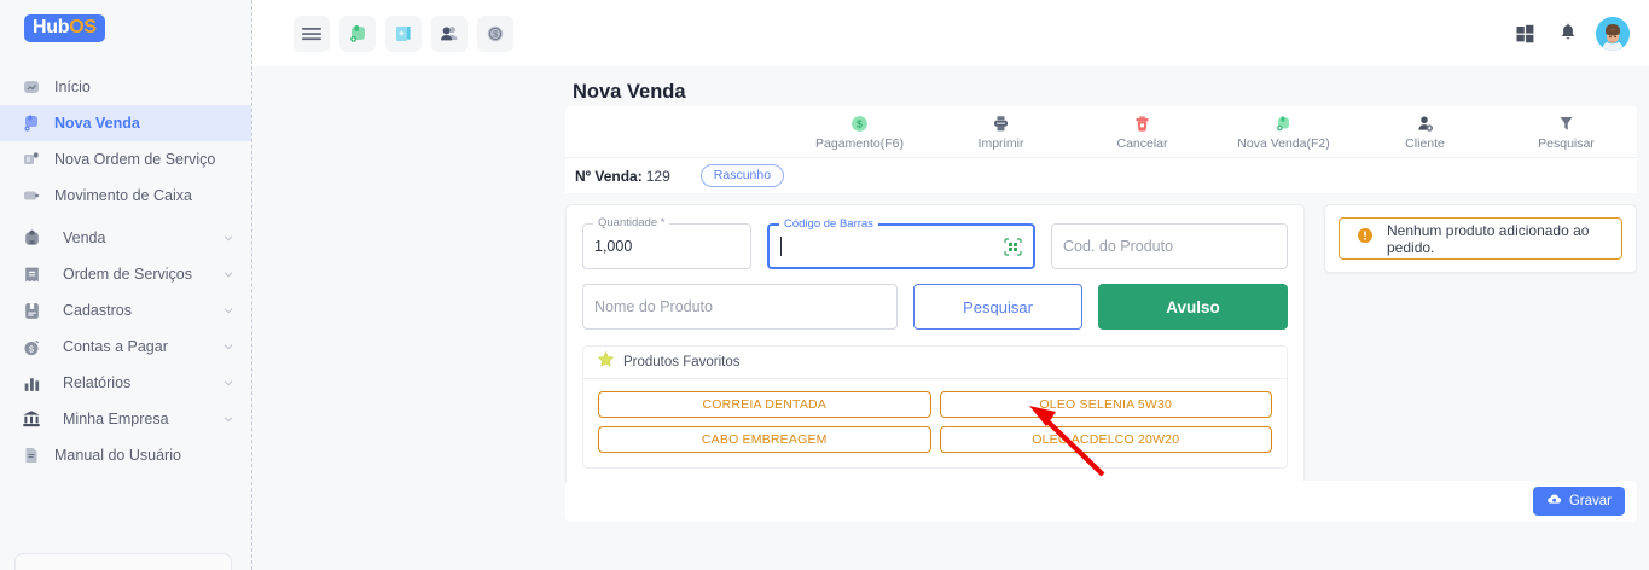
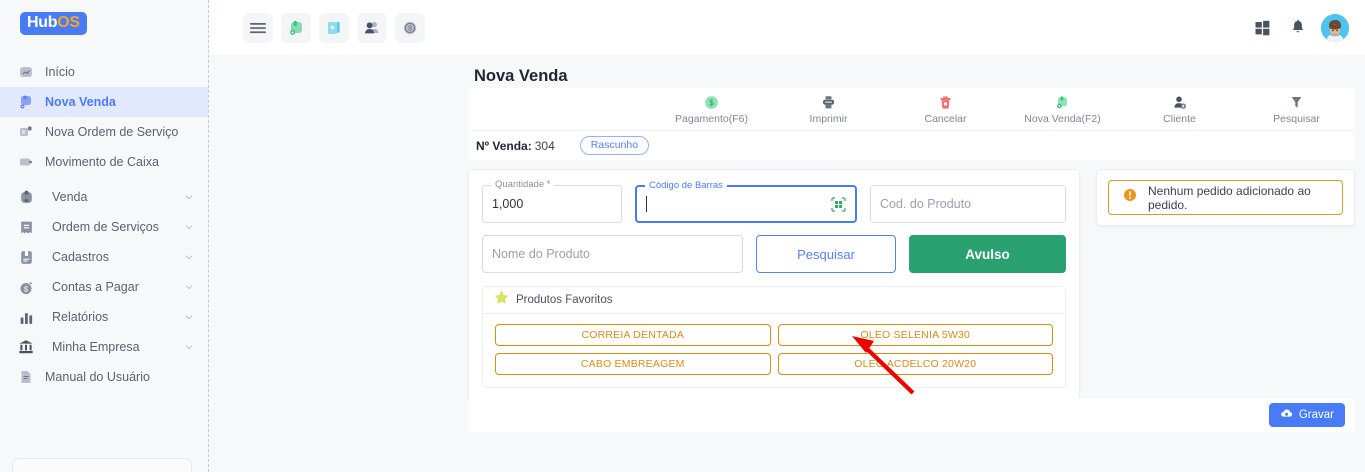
  HubOS
  Início
  Nova Venda
  Nova Ordem de Serviço
  Movimento de Caixa
  Venda
  Ordem de Serviços
  Cadastros
  $
  Contas a Pagar
  Relatórios
  Minha Empresa
  Manual do Usuário
  $
  Nova Venda
  $
  Pagamento(F6)
  Imprimir
  Cancelar
  Nova Venda(F2)
  Cliente
  Pesquisar
  Nº Venda:
- 129
+ 304
  Rascunho
  Quantidade *
  1,000
  Código de Barras
  Cod. do Produto
  Nome do Produto
  Pesquisar
  Avulso
  Produtos Favoritos
  CORREIA DENTADA
  OLEO SELENIA 5W30
  CABO EMBREAGEM
  OLE ACDELCO 20W20
- Nenhum produto adicionado ao pedido.
+ Nenhum pedido adicionado ao pedido.
  Gravar
